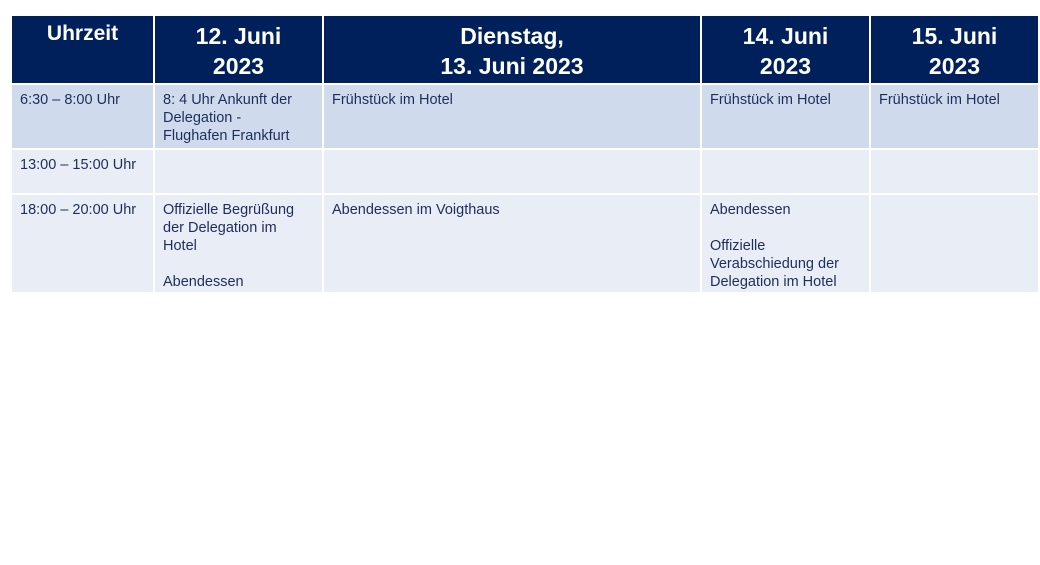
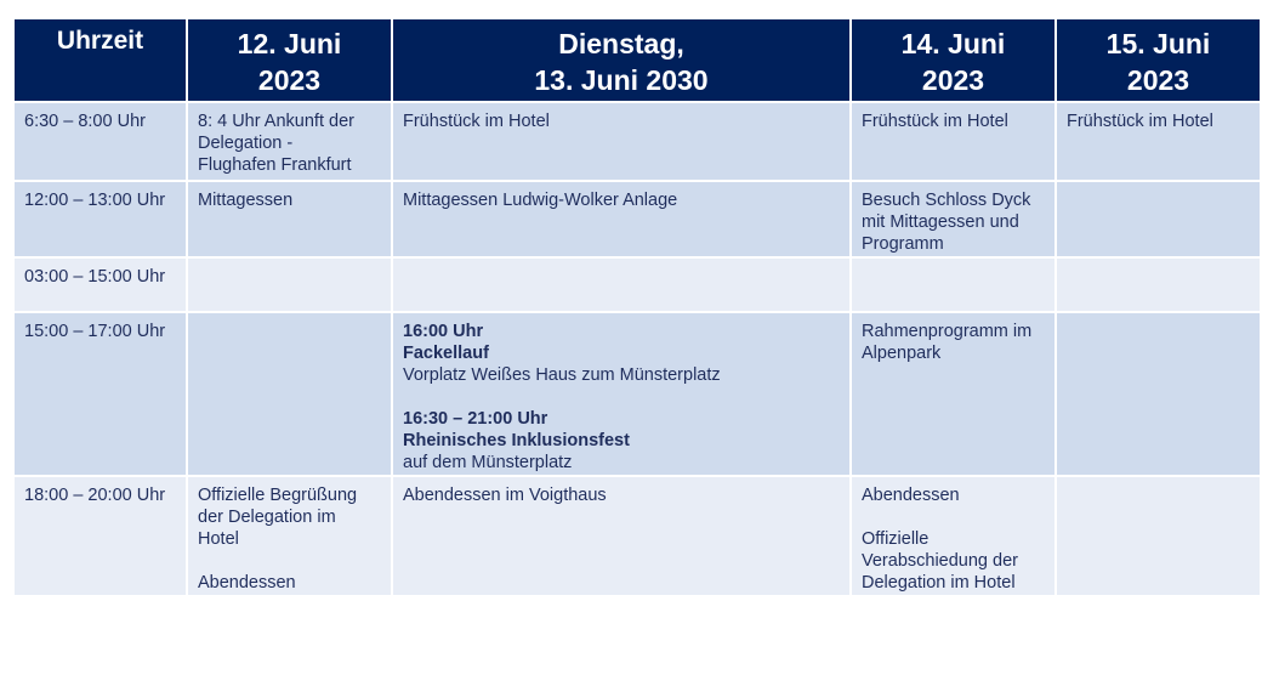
- Uhrzeit	12. Juni 2023	Dienstag, 13. Juni 2023	14. Juni 2023	15. Juni 2023
+ Uhrzeit	12. Juni 2023	Dienstag, 13. Juni 2030	14. Juni 2023	15. Juni 2023
  6:30 – 8:00 Uhr	8: 4 Uhr Ankunft der Delegation - Flughafen Frankfurt	Frühstück im Hotel	Frühstück im Hotel	Frühstück im Hotel
+ 12:00 – 13:00 Uhr	Mittagessen	Mittagessen Ludwig-Wolker Anlage	Besuch Schloss Dyck mit Mittagessen und Programm
- 13:00 – 15:00 Uhr
+ 03:00 – 15:00 Uhr
+ 15:00 – 17:00 Uhr		16:00 Uhr Fackellauf Vorplatz Weißes Haus zum Münsterplatz 16:30 – 21:00 Uhr Rheinisches Inklusionsfest auf dem Münsterplatz	Rahmenprogramm im Alpenpark
  18:00 – 20:00 Uhr	Offizielle Begrüßung der Delegation im Hotel Abendessen	Abendessen im Voigthaus	Abendessen Offizielle Verabschiedung der Delegation im Hotel
